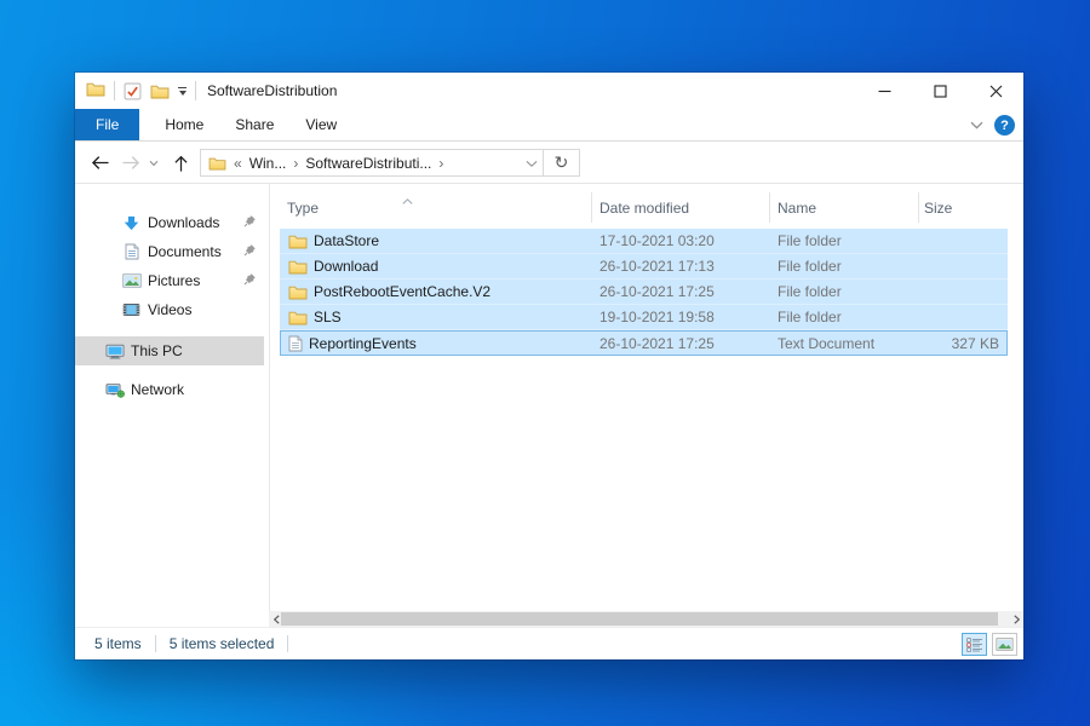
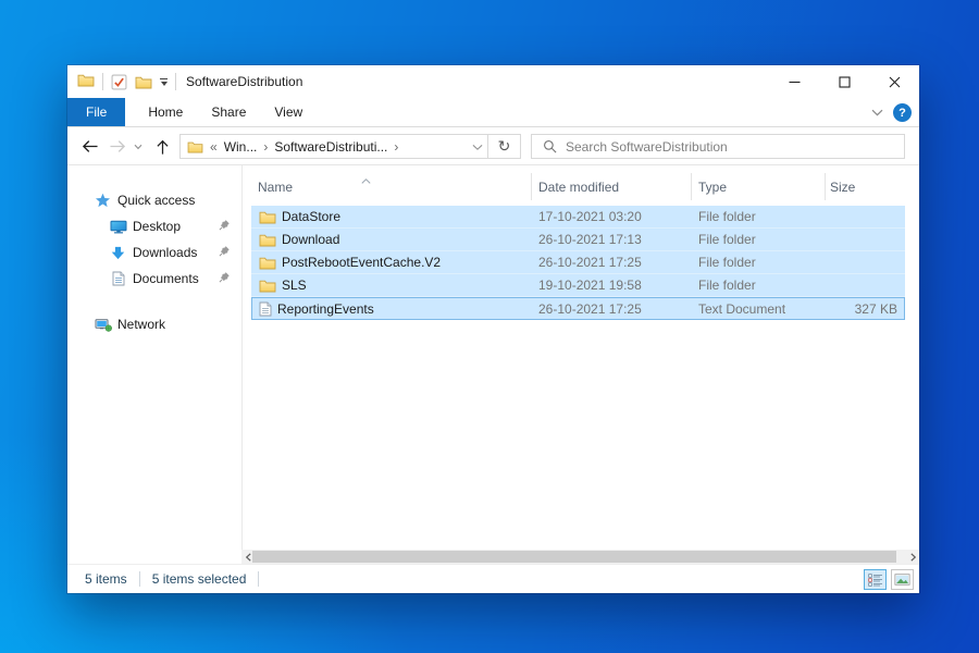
  SoftwareDistribution
  File
  Home
  Share
  View
  ?
  «
  Win...
  ›
  SoftwareDistributi...
  ›
  ↻
+ Search SoftwareDistribution
+ Quick access
+ Desktop
  Downloads
  Documents
- Pictures
- Videos
- This PC
  Network
- Type
+ Name
  Date modified
- Name
+ Type
  Size
  DataStore
  17-10-2021 03:20
  File folder
  Download
  26-10-2021 17:13
  File folder
  PostRebootEventCache.V2
  26-10-2021 17:25
  File folder
  SLS
  19-10-2021 19:58
  File folder
  ReportingEvents
  26-10-2021 17:25
  Text Document
  327 KB
  5 items
  5 items selected
